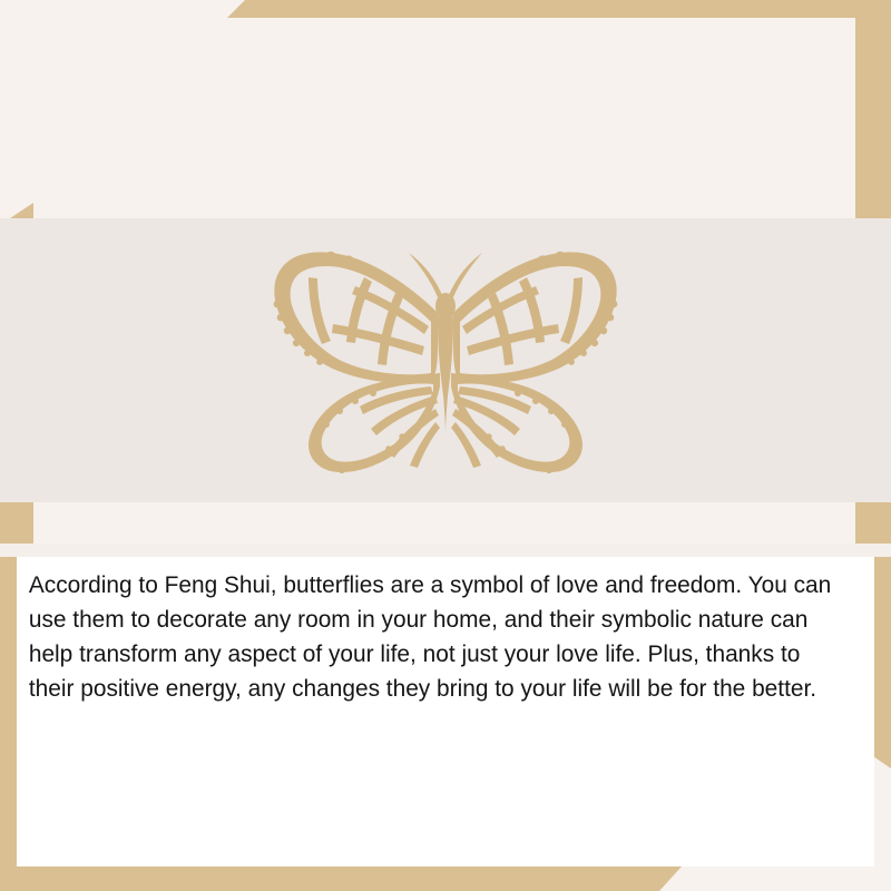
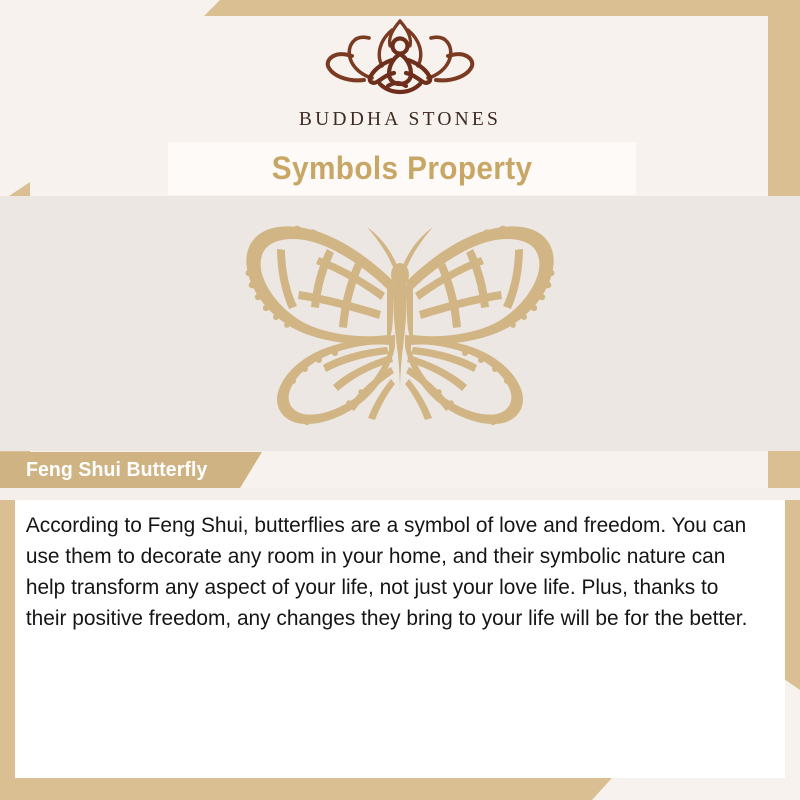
+ BUDDHA STONES
+ Symbols Property
+ Feng Shui Butterfly
- According to Feng Shui, butterflies are a symbol of love and freedom. You can use them to decorate any room in your home, and their symbolic nature can help transform any aspect of your life, not just your love life. Plus, thanks to their positive energy, any changes they bring to your life will be for the better.
+ According to Feng Shui, butterflies are a symbol of love and freedom. You can use them to decorate any room in your home, and their symbolic nature can help transform any aspect of your life, not just your love life. Plus, thanks to their positive freedom, any changes they bring to your life will be for the better.
